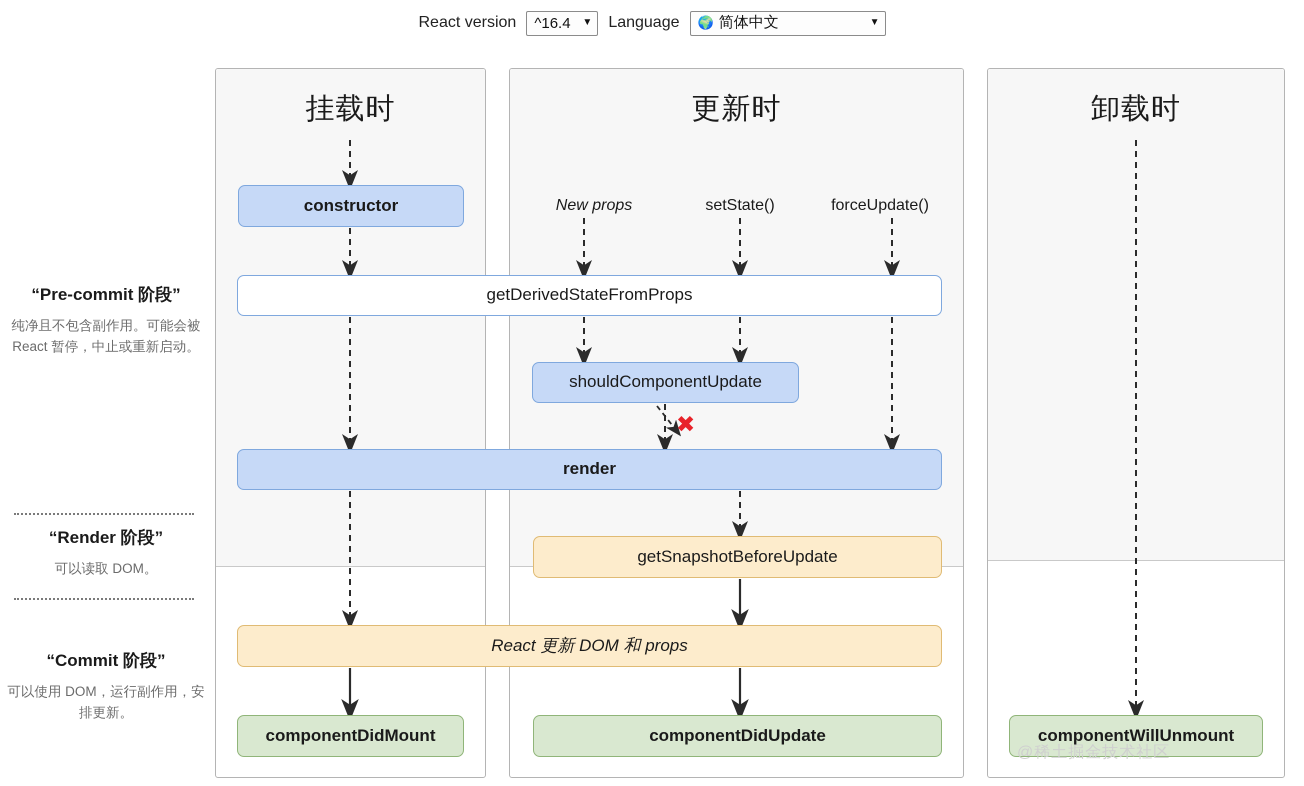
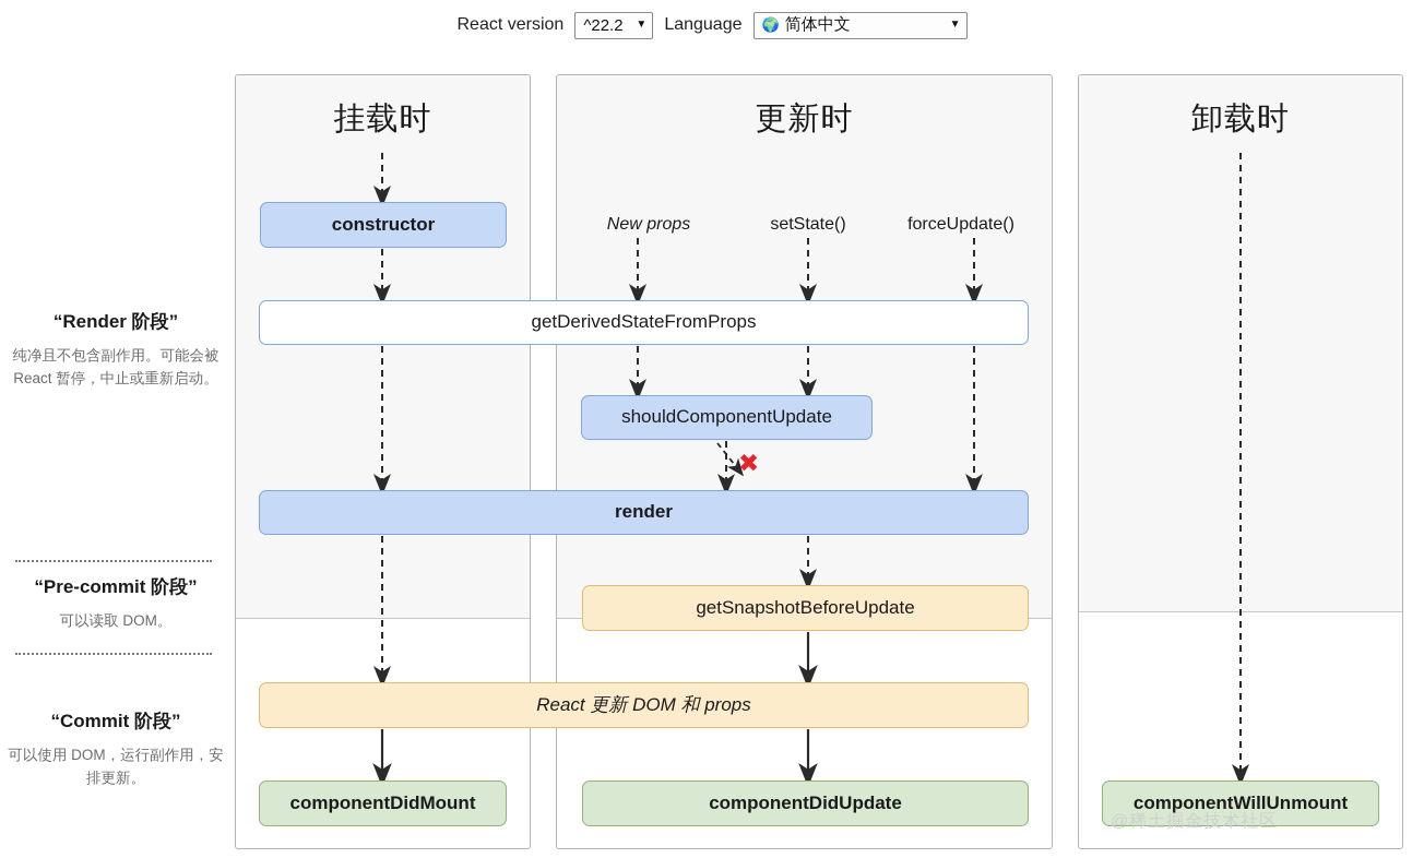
  React version
- ^16.4
+ ^22.2
  ▼
  Language
  🌍
  简体中文
  ▼
- “Pre-commit 阶段”
+ “Render 阶段”
  纯净且不包含副作用。可能会被 React 暂停，中止或重新启动。
- “Render 阶段”
+ “Pre-commit 阶段”
  可以读取 DOM。
  “Commit 阶段”
  可以使用 DOM，运行副作用，安排更新。
  挂载时
  更新时
  卸载时
  ✖
  New props
  setState()
  forceUpdate()
  constructor
  getDerivedStateFromProps
  shouldComponentUpdate
  render
  getSnapshotBeforeUpdate
  React 更新 DOM 和 props
  componentDidMount
  componentDidUpdate
  componentWillUnmount
  @稀土掘金技术社区
